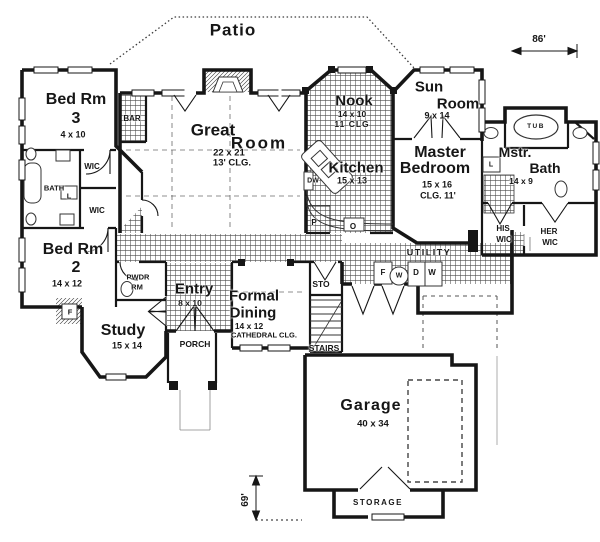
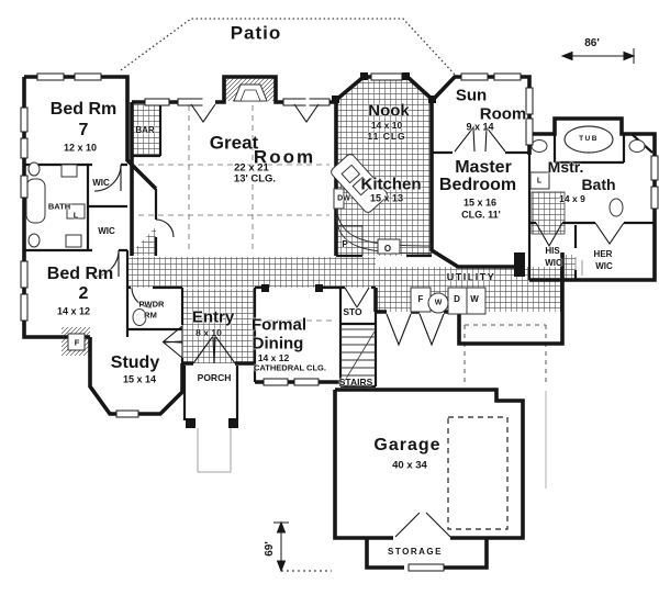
  Patio
  86'
  Bed Rm
- 3
+ 7
- 4 x 10
+ 12 x 10
  BAR
  Great
  Room
  22 x 21
  13' CLG.
  Nook
  14 x 10
  11 CLG
  Kitchen
  15 x 13
  P
  O
  Sun
  Room
  9 x 14
  Master
  Bedroom
  15 x 16
  CLG. 11'
  Mstr.
  Bath
  14 x 9
  BATH
  L
  WIC
  WIC
  HIS
  WIC
  HER
  WIC
  Bed Rm
  2
  14 x 12
  PWDR
  RM
  Entry
  8 x 10
  Formal
  Dining
  14 x 12
  CATHEDRAL CLG.
  Study
  15 x 14
  F
  PORCH
  STO
  STAIRS
  UTILITY
  F
  D
  W
  Garage
  40 x 34
  STORAGE
